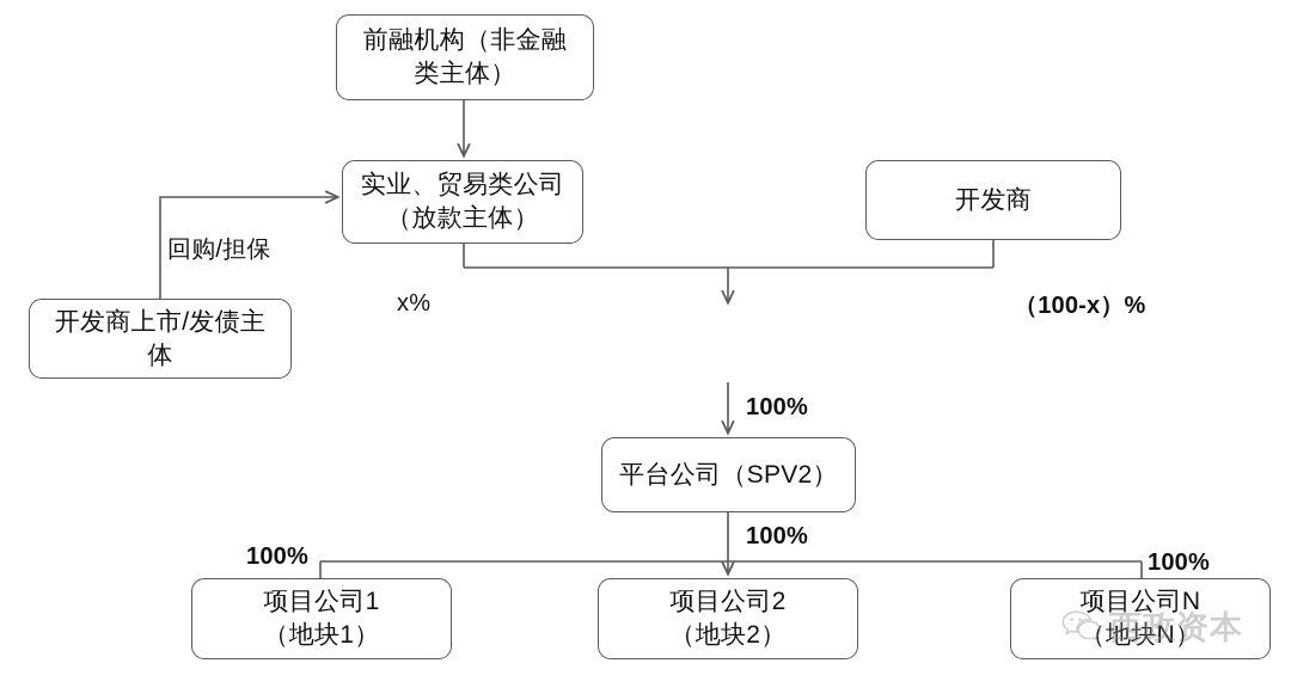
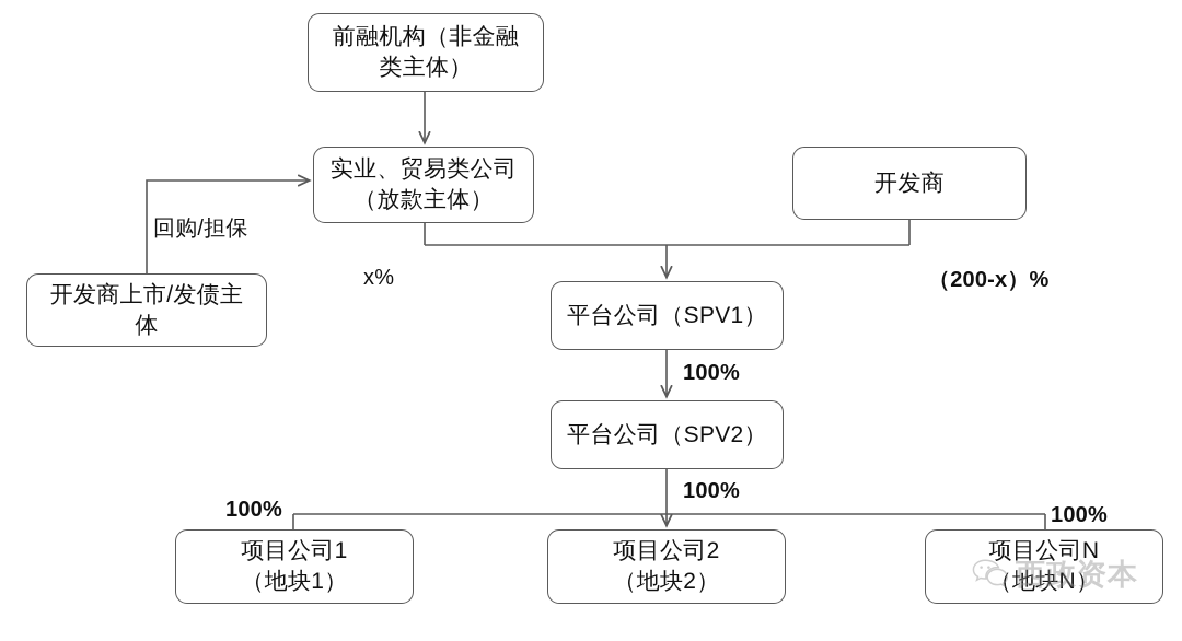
  前融机构（非金融
  类主体）
  实业、贸易类公司
  （放款主体）
  开发商
  开发商上市/发债主
  体
+ 平台公司（SPV1）
  平台公司（SPV2）
  项目公司1
  （地块1）
  项目公司2
  （地块2）
  项目公司N
  （地块N）
  回购/担保
  x%
- （100-x）%
+ （200-x）%
  100%
  100%
  100%
  100%
  西政资本
